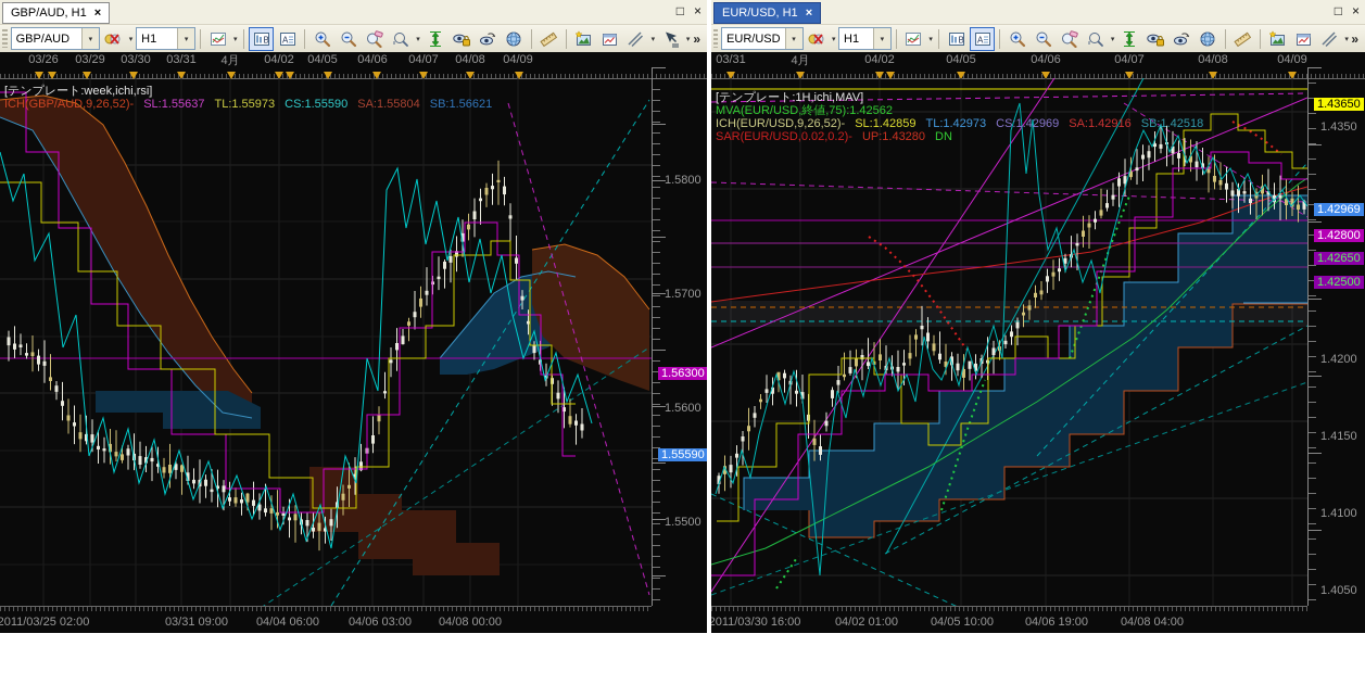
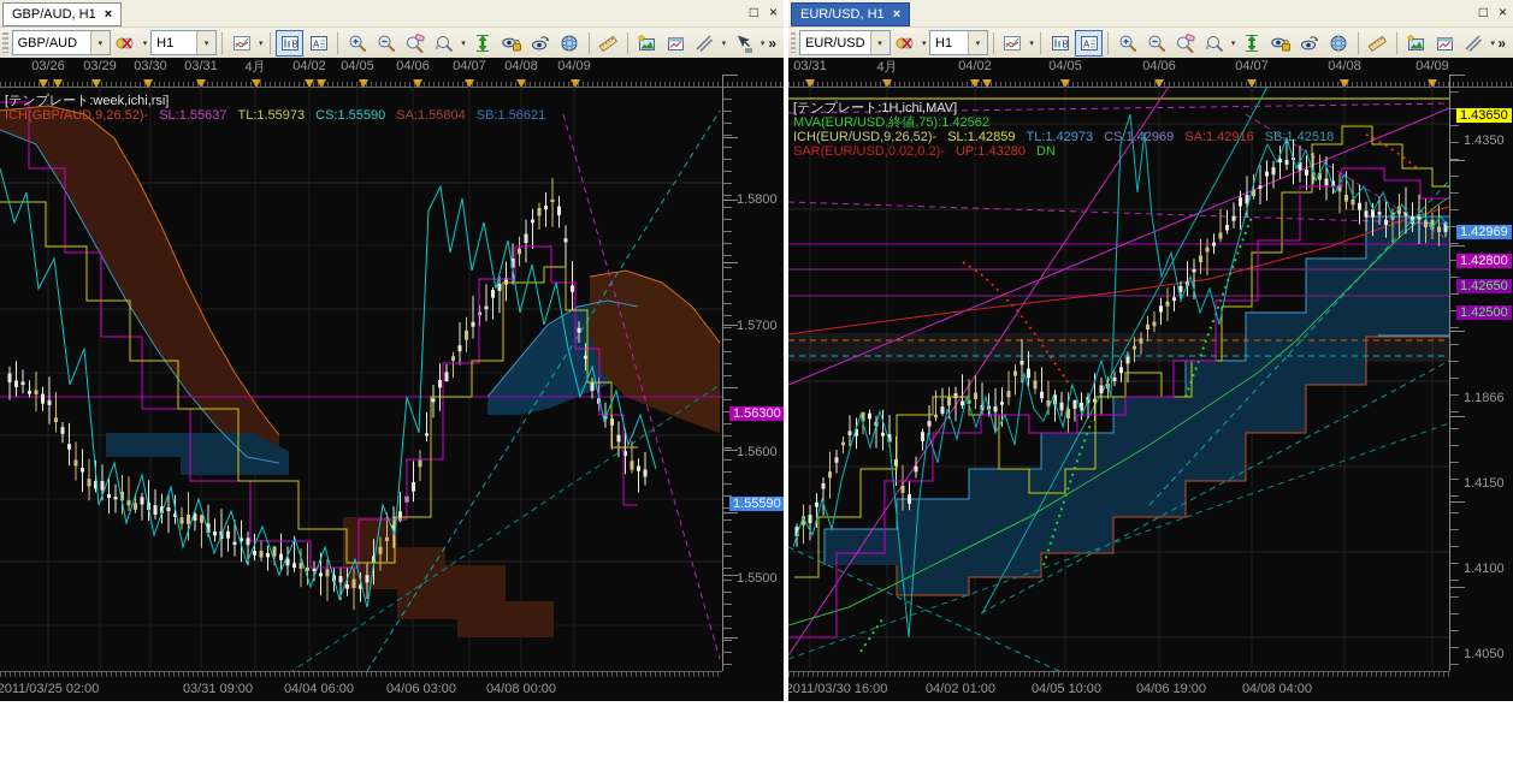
  GBP/AUD, H1
  ×
  □
  ×
  GBP/AUD
  H1
  B
  A
  »
  03/26
  03/29
  03/30
  03/31
  4月
  04/02
  04/05
  04/06
  04/07
  04/08
  04/09
  [テンプレート:week,ichi,rsi]
  ICH(GBP/AUD,9,26,52)- SL:1.55637 TL:1.55973 CS:1.55590 SA:1.55804 SB:1.56621
  2011/03/25 02:00
  03/31 09:00
  04/04 06:00
  04/06 03:00
  04/08 00:00
  1.5800
  1.5700
  1.5600
  1.5500
  1.56300
  1.55590
  EUR/USD, H1
  ×
  □
  ×
  EUR/USD
  H1
  B
  A
  »
  03/31
  4月
  04/02
  04/05
  04/06
  04/07
  04/08
  04/09
  [テンプレート:1H,ichi,MAV]
  MVA(EUR/USD,終値,75):1.42562
  ICH(EUR/USD,9,26,52)- SL:1.42859 TL:1.42973 CS:1.42969 SA:1.42916 SB:1.42518
  SAR(EUR/USD,0.02,0.2)- UP:1.43280 DN
  2011/03/30 16:00
  04/02 01:00
  04/05 10:00
  04/06 19:00
  04/08 04:00
  1.4350
- 1.4200
+ 1.1866
  1.4150
  1.4100
  1.4050
  1.43650
  1.42969
  1.42800
  1.42650
  1.42500
